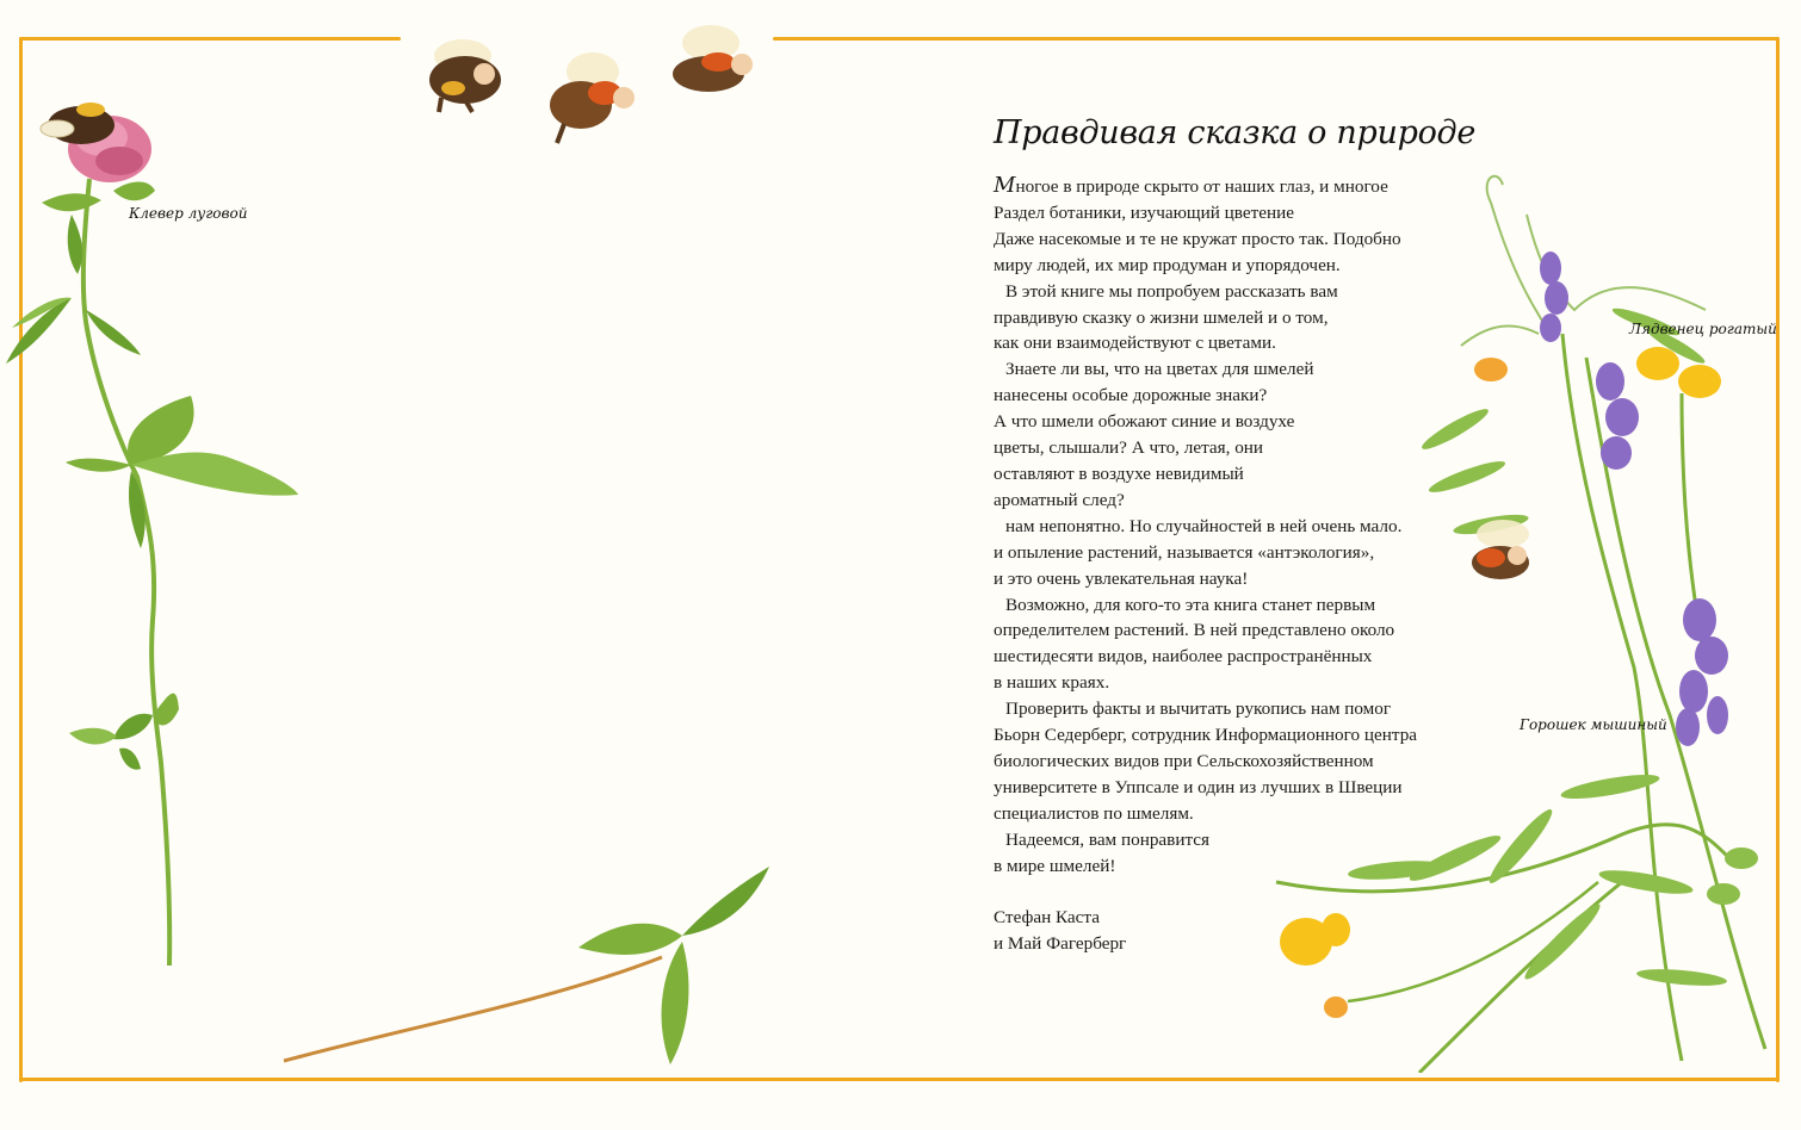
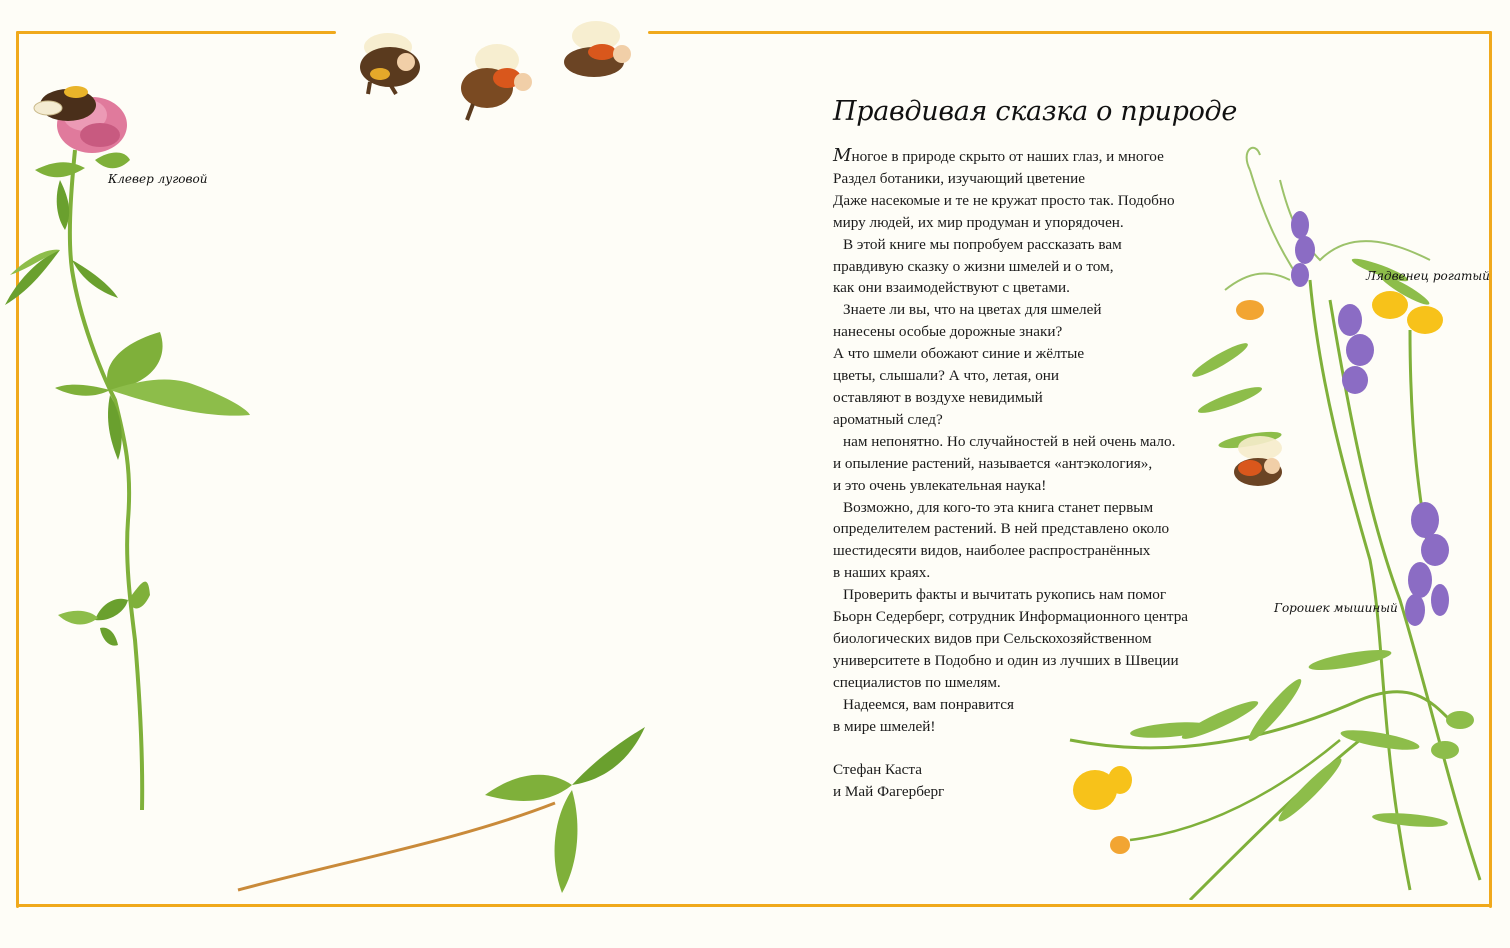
  Клевер луговой
  Правдивая сказка о природе
  Многое в природе скрыто от наших глаз, и многое
  Раздел ботаники, изучающий цветение
  Даже насекомые и те не кружат просто так. Подобно
  миру людей, их мир продуман и упорядочен.
  В этой книге мы попробуем рассказать вам
  правдивую сказку о жизни шмелей и о том,
  как они взаимодействуют с цветами.
  Знаете ли вы, что на цветах для шмелей
  нанесены особые дорожные знаки?
- А что шмели обожают синие и воздухе
+ А что шмели обожают синие и жёлтые
  цветы, слышали? А что, летая, они
  оставляют в воздухе невидимый
  ароматный след?
  нам непонятно. Но случайностей в ней очень мало.
  и опыление растений, называется «антэкология»,
  и это очень увлекательная наука!
  Возможно, для кого-то эта книга станет первым
  определителем растений. В ней представлено около
  шестидесяти видов, наиболее распространённых
  в наших краях.
  Проверить факты и вычитать рукопись нам помог
  Бьорн Седерберг, сотрудник Информационного центра
  биологических видов при Сельскохозяйственном
- университете в Уппсале и один из лучших в Швеции
+ университете в Подобно и один из лучших в Швеции
  специалистов по шмелям.
  Надеемся, вам понравится
  в мире шмелей!
  Стефан Каста
  и Май Фагерберг
  Лядвенец рогатый
  Горошек мышиный
